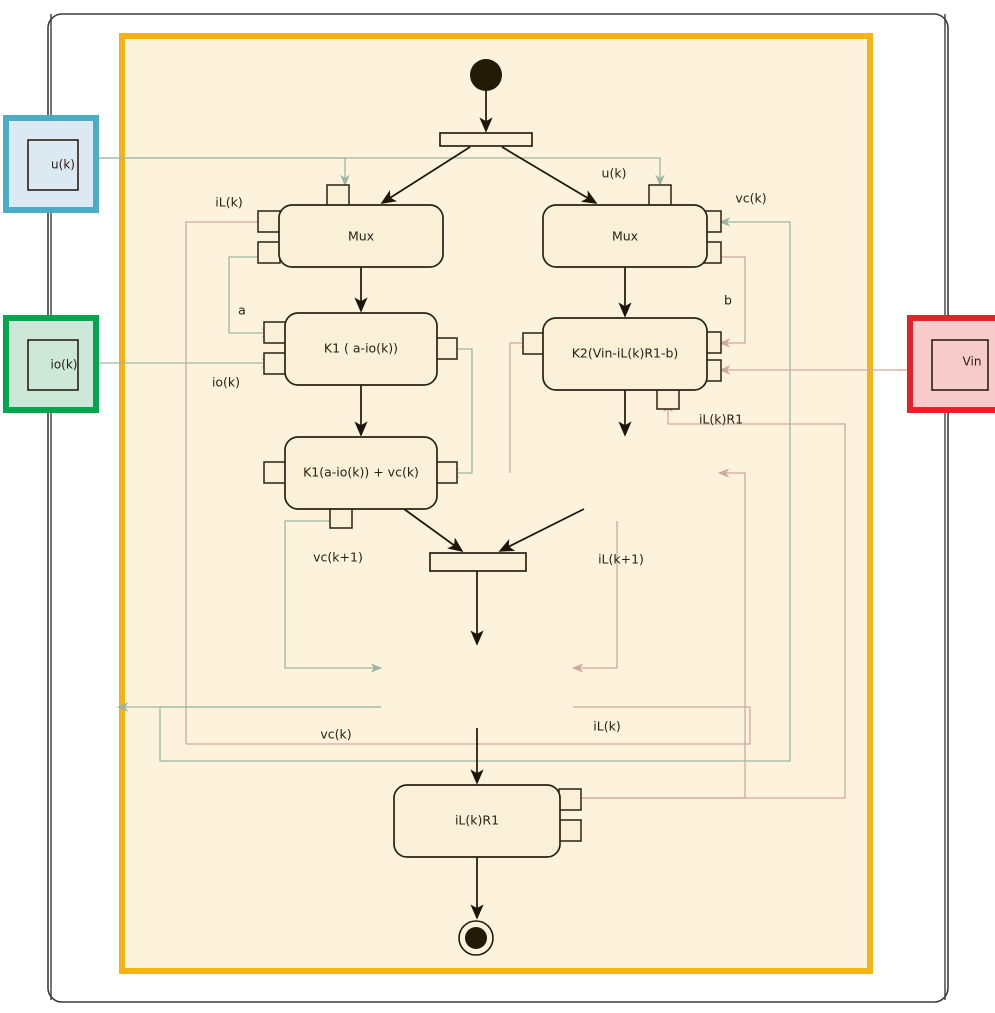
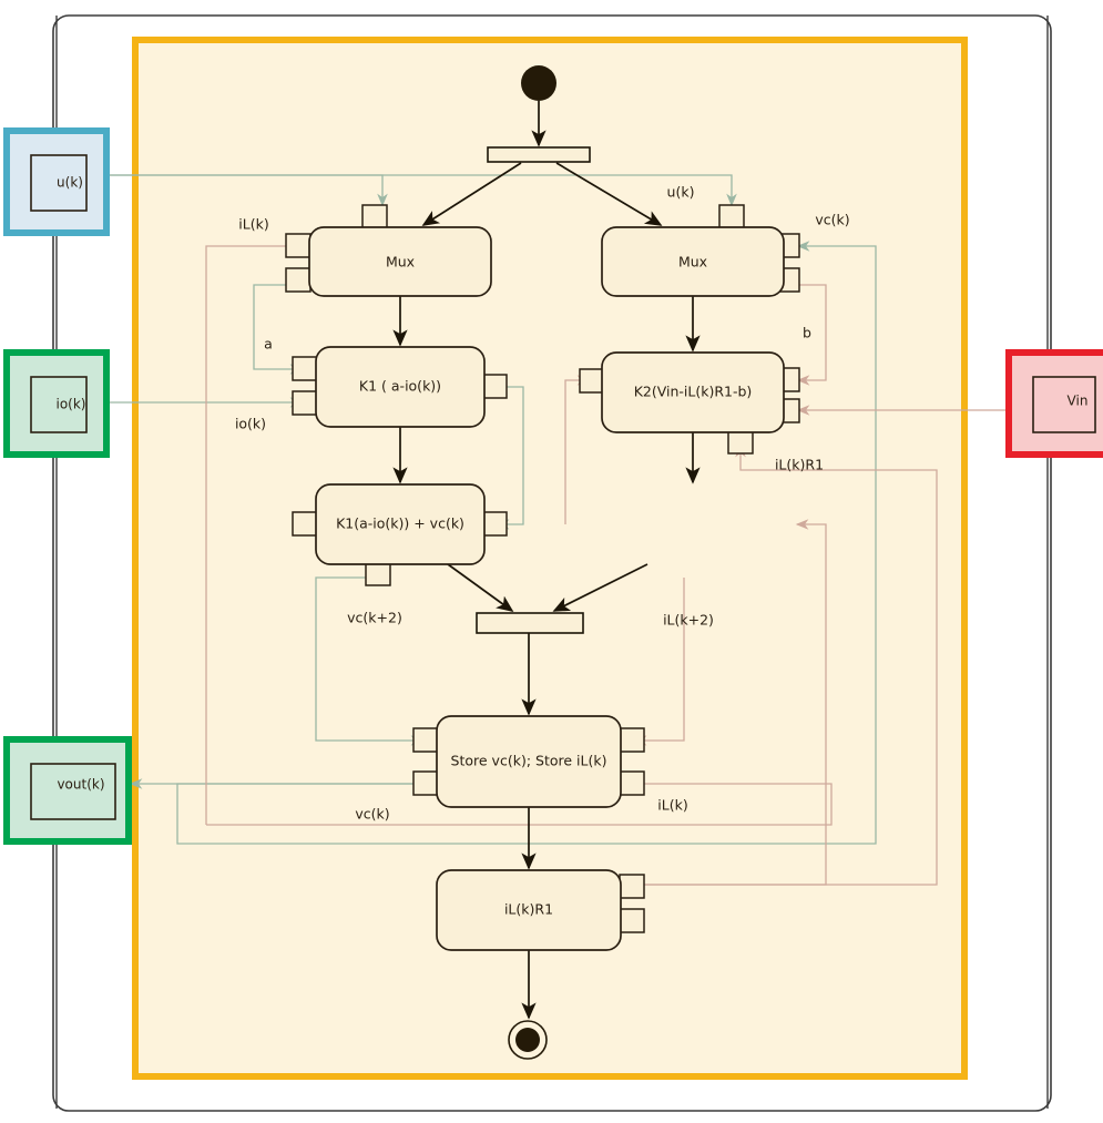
  Mux
  Mux
  K1 ( a-io(k))
  K2(Vin-iL(k)R1-b)
  K1(a-io(k)) + vc(k)
+ Store vc(k); Store iL(k)
  iL(k)R1
  iL(k)
  u(k)
  vc(k)
  a
  b
  io(k)
  iL(k)R1
- vc(k+1)
+ vc(k+2)
- iL(k+1)
+ iL(k+2)
  vc(k)
  iL(k)
  u(k)
  io(k)
+ vout(k)
  Vin
